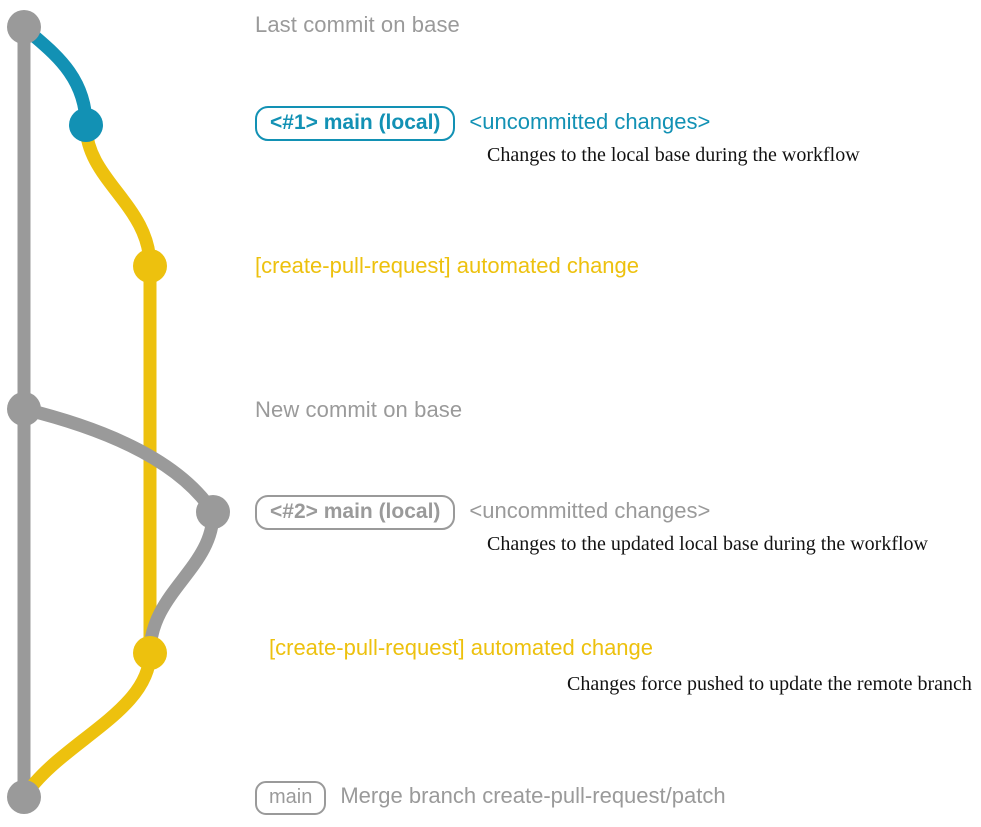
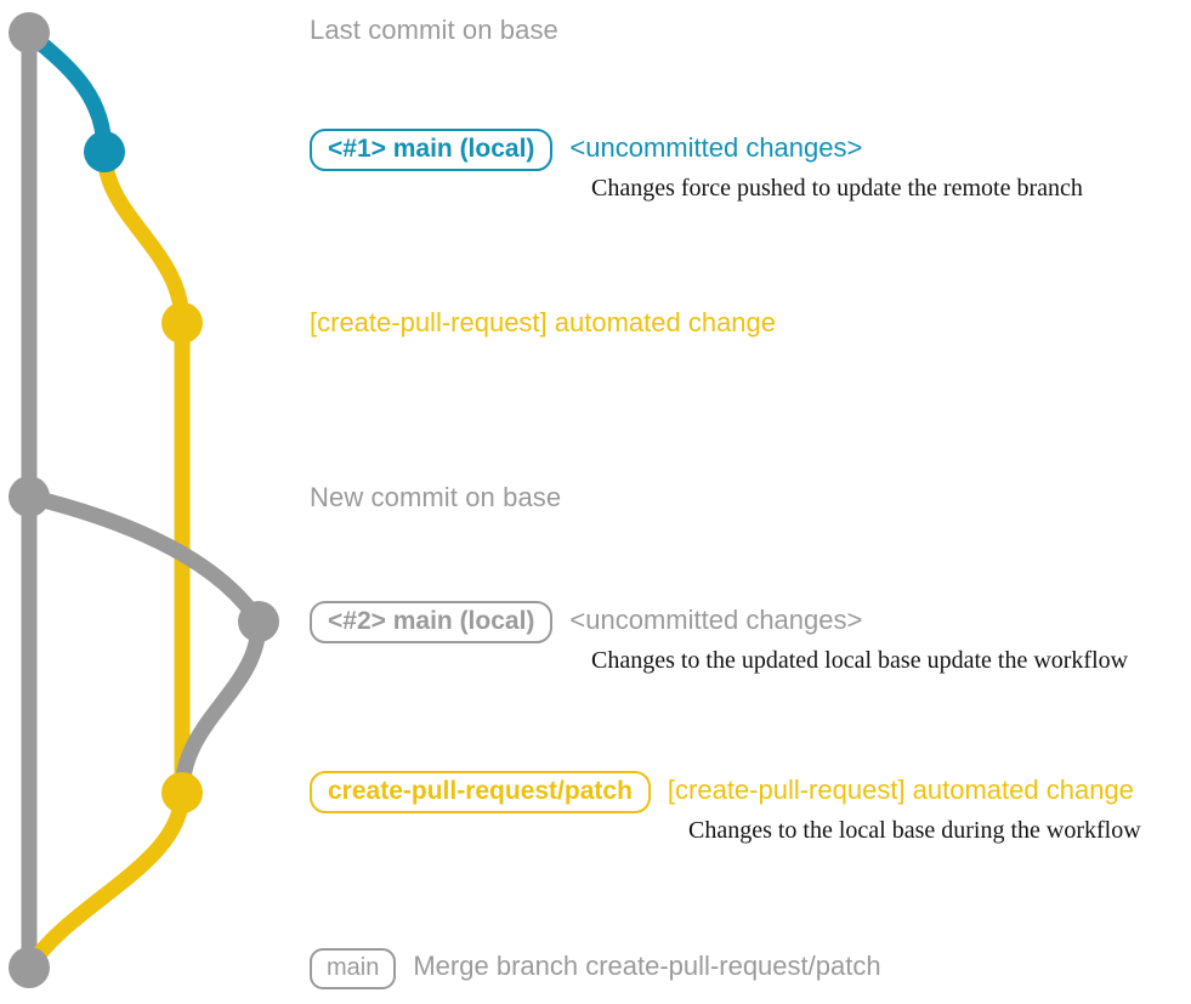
  Last commit on base
  <#1> main (local)
  <uncommitted changes>
- Changes to the local base during the workflow
+ Changes force pushed to update the remote branch
  [create-pull-request] automated change
  New commit on base
  <#2> main (local)
  <uncommitted changes>
- Changes to the updated local base during the workflow
+ Changes to the updated local base update the workflow
+ create-pull-request/patch
  [create-pull-request] automated change
- Changes force pushed to update the remote branch
+ Changes to the local base during the workflow
  main
  Merge branch create-pull-request/patch
